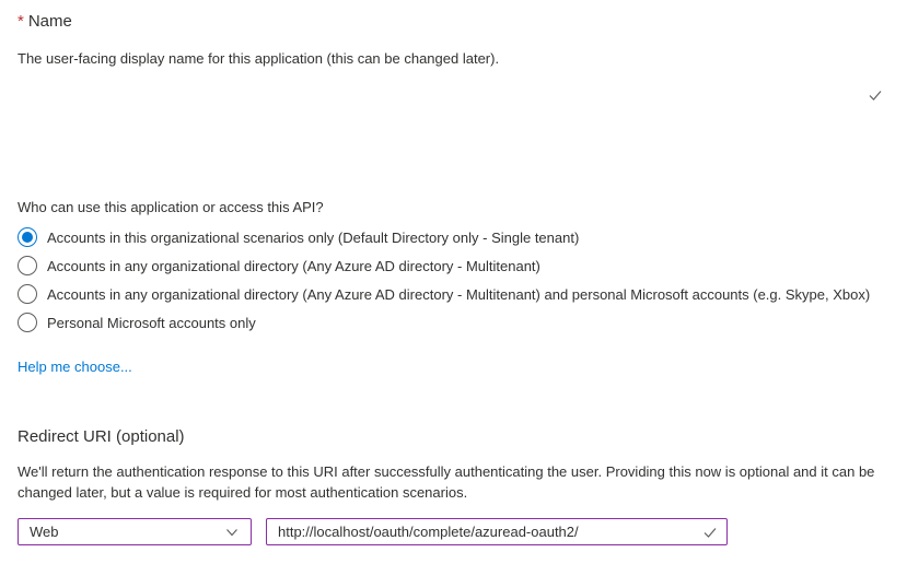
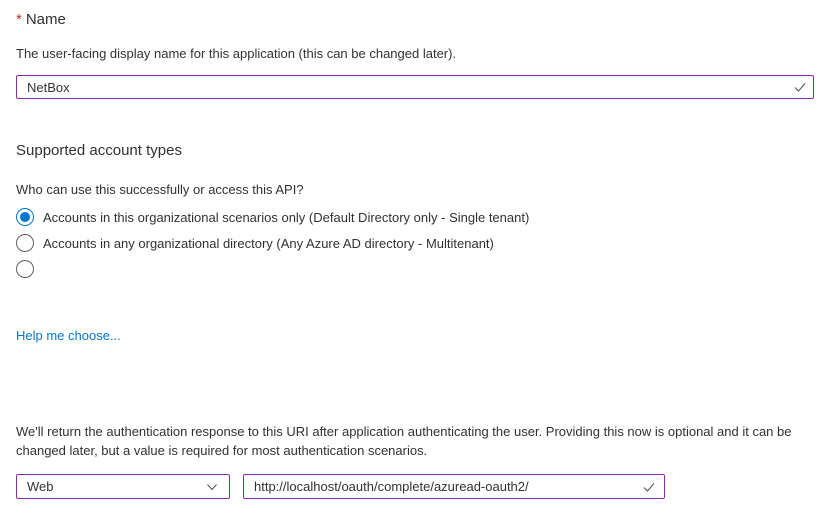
  * Name
  The user-facing display name for this application (this can be changed later).
+ NetBox
+ Supported account types
- Who can use this application or access this API?
+ Who can use this successfully or access this API?
  Accounts in this organizational scenarios only (Default Directory only - Single tenant)
  Accounts in any organizational directory (Any Azure AD directory - Multitenant)
- Accounts in any organizational directory (Any Azure AD directory - Multitenant) and personal Microsoft accounts (e.g. Skype, Xbox)
- Personal Microsoft accounts only
  Help me choose...
- Redirect URI (optional)
- We'll return the authentication response to this URI after successfully authenticating the user. Providing this now is optional and it can be changed later, but a value is required for most authentication scenarios.
+ We'll return the authentication response to this URI after application authenticating the user. Providing this now is optional and it can be changed later, but a value is required for most authentication scenarios.
  Web
  http://localhost/oauth/complete/azuread-oauth2/
